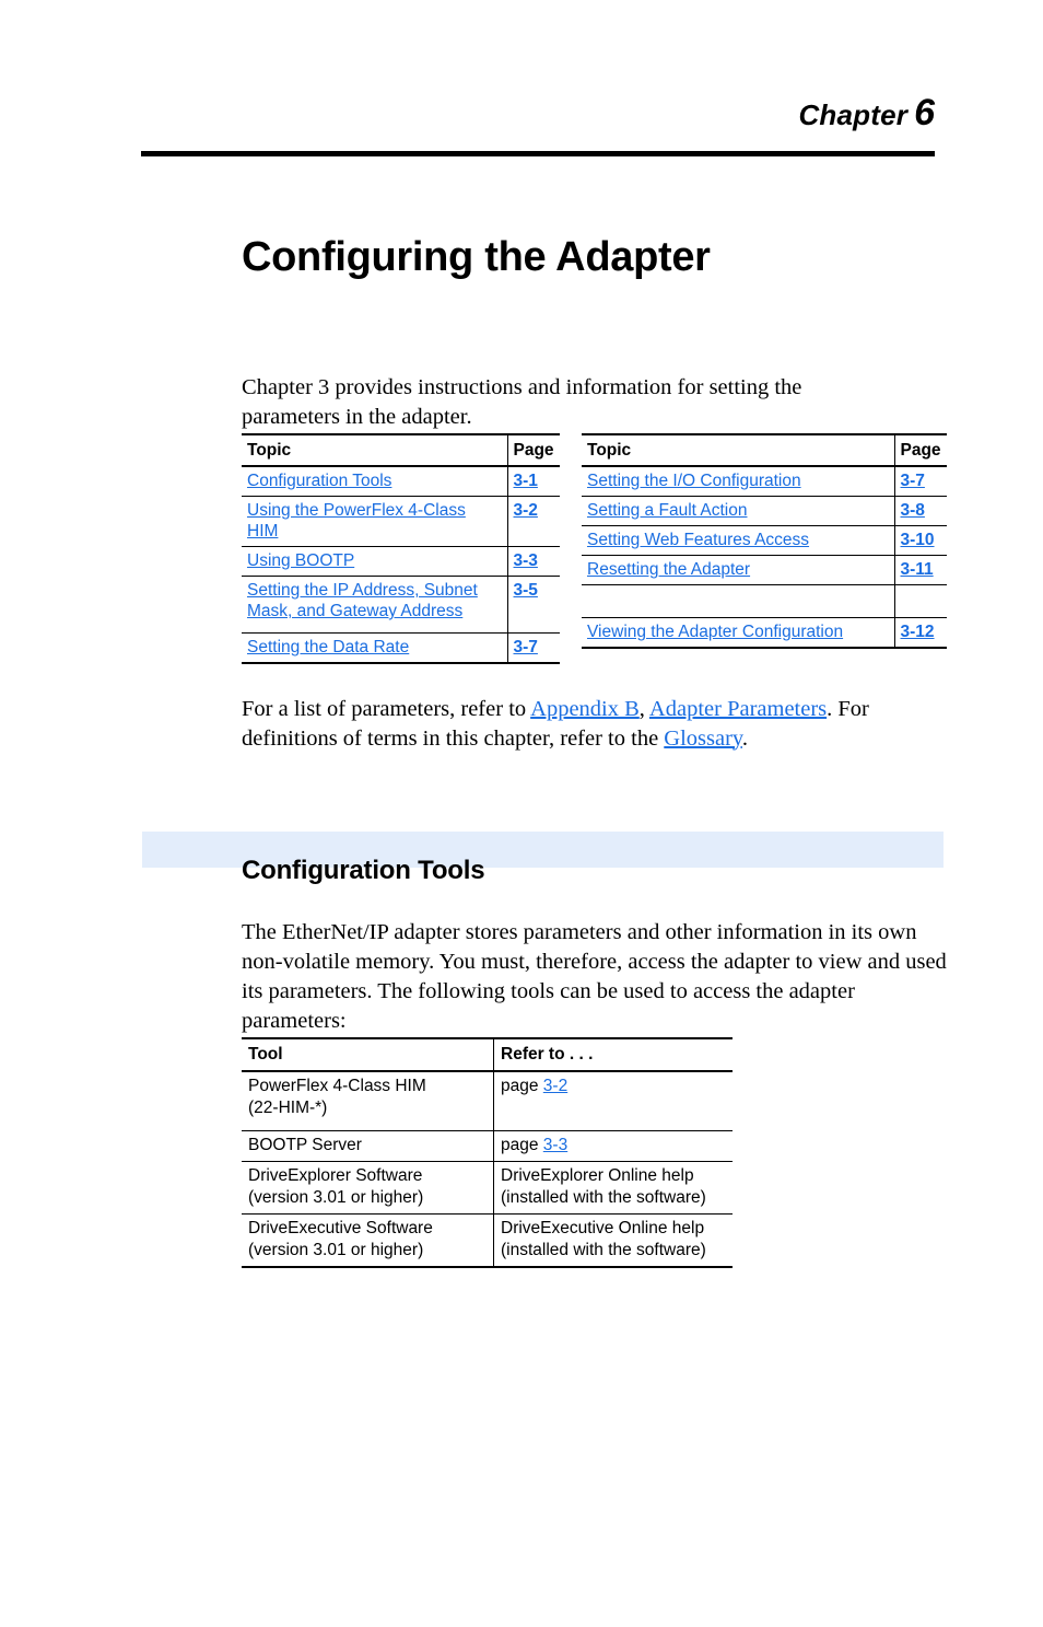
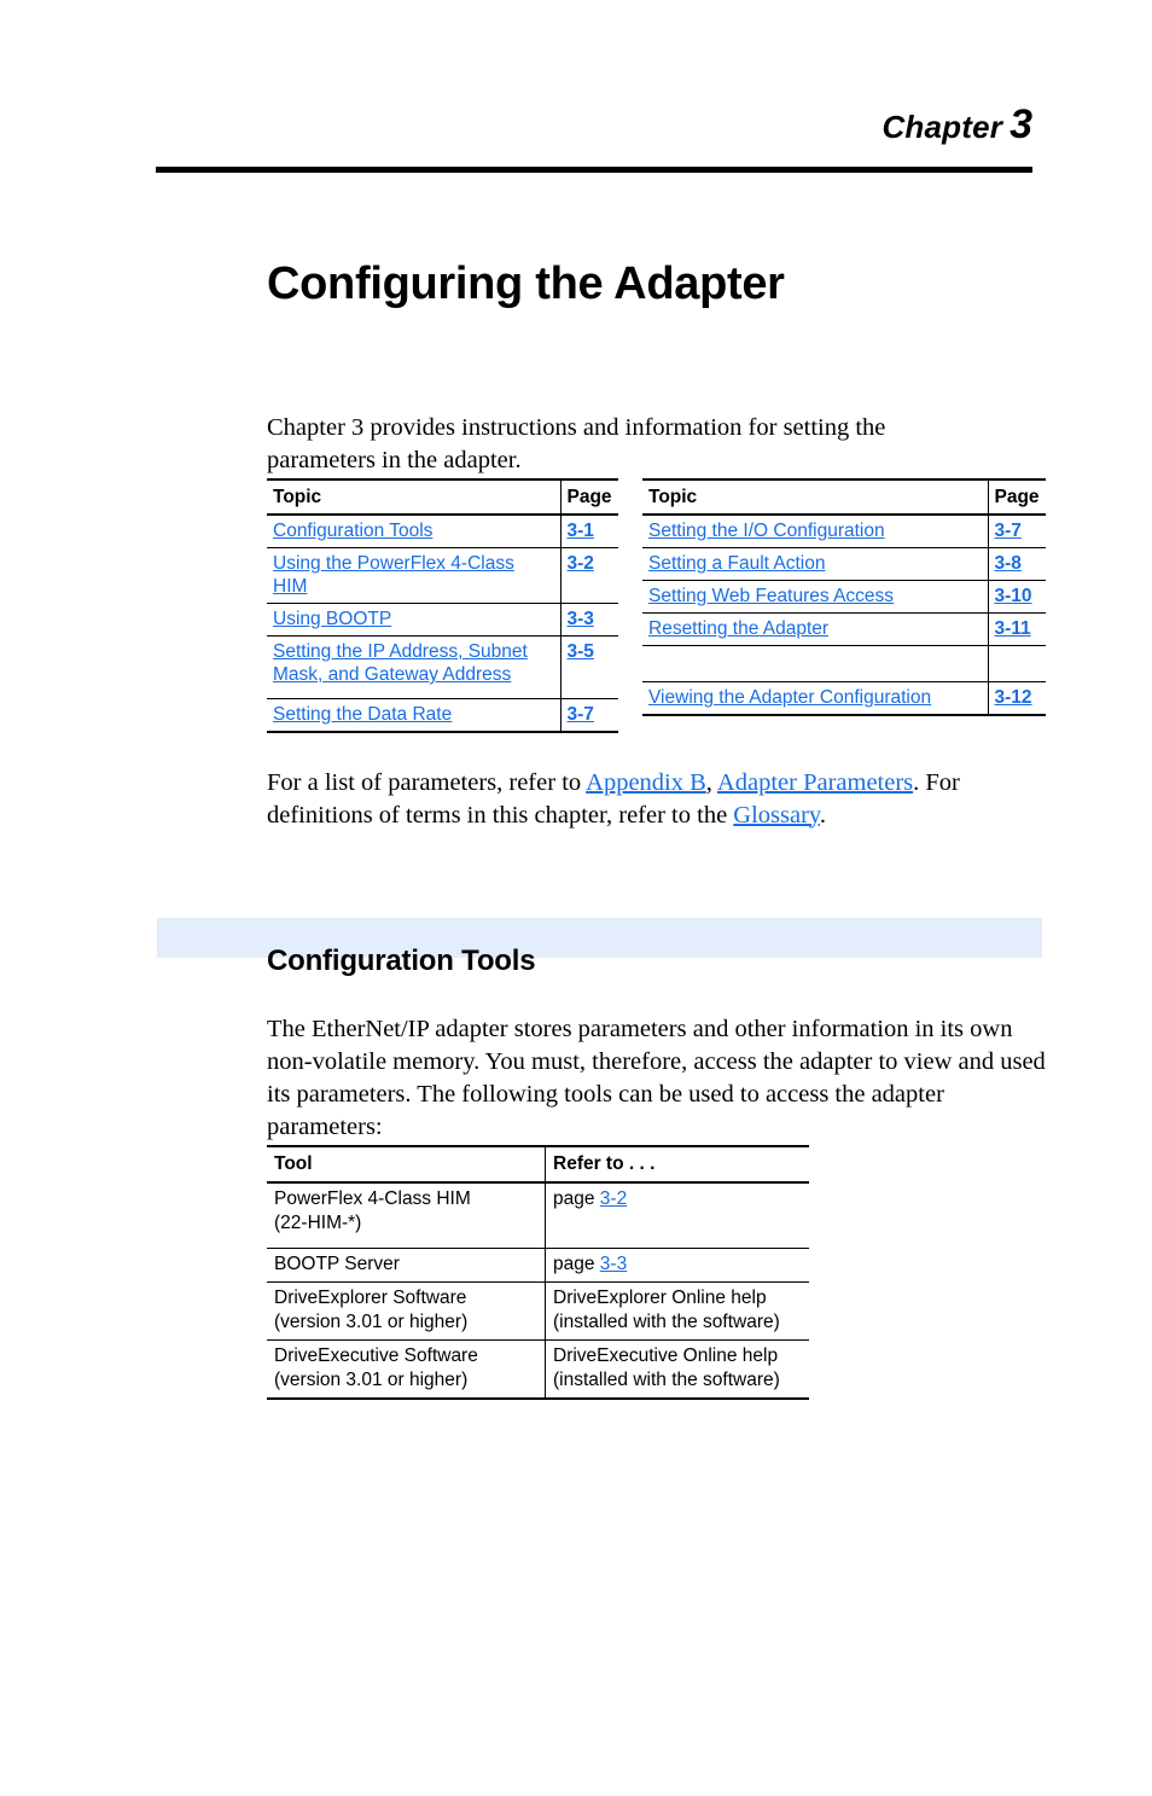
- Chapter 6
+ Chapter 3
  Configuring the Adapter
  Chapter 3 provides instructions and information for setting the parameters in the adapter.
  Topic	Page
  Configuration Tools	3-1
  Using the PowerFlex 4-Class HIM	3-2
  Using BOOTP	3-3
  Setting the IP Address, Subnet Mask, and Gateway Address	3-5
  Setting the Data Rate	3-7
  Topic	Page
  Setting the I/O Configuration	3-7
  Setting a Fault Action	3-8
  Setting Web Features Access	3-10
  Resetting the Adapter	3-11
  Viewing the Adapter Configuration	3-12
  For a list of parameters, refer to Appendix B, Adapter Parameters. For definitions of terms in this chapter, refer to the Glossary.
  Configuration Tools
  The EtherNet/IP adapter stores parameters and other information in its own non-volatile memory. You must, therefore, access the adapter to view and used its parameters. The following tools can be used to access the adapter parameters:
  Tool	Refer to . . .
  PowerFlex 4-Class HIM (22-HIM-*)	page 3-2
  BOOTP Server	page 3-3
  DriveExplorer Software (version 3.01 or higher)	DriveExplorer Online help (installed with the software)
  DriveExecutive Software (version 3.01 or higher)	DriveExecutive Online help (installed with the software)
